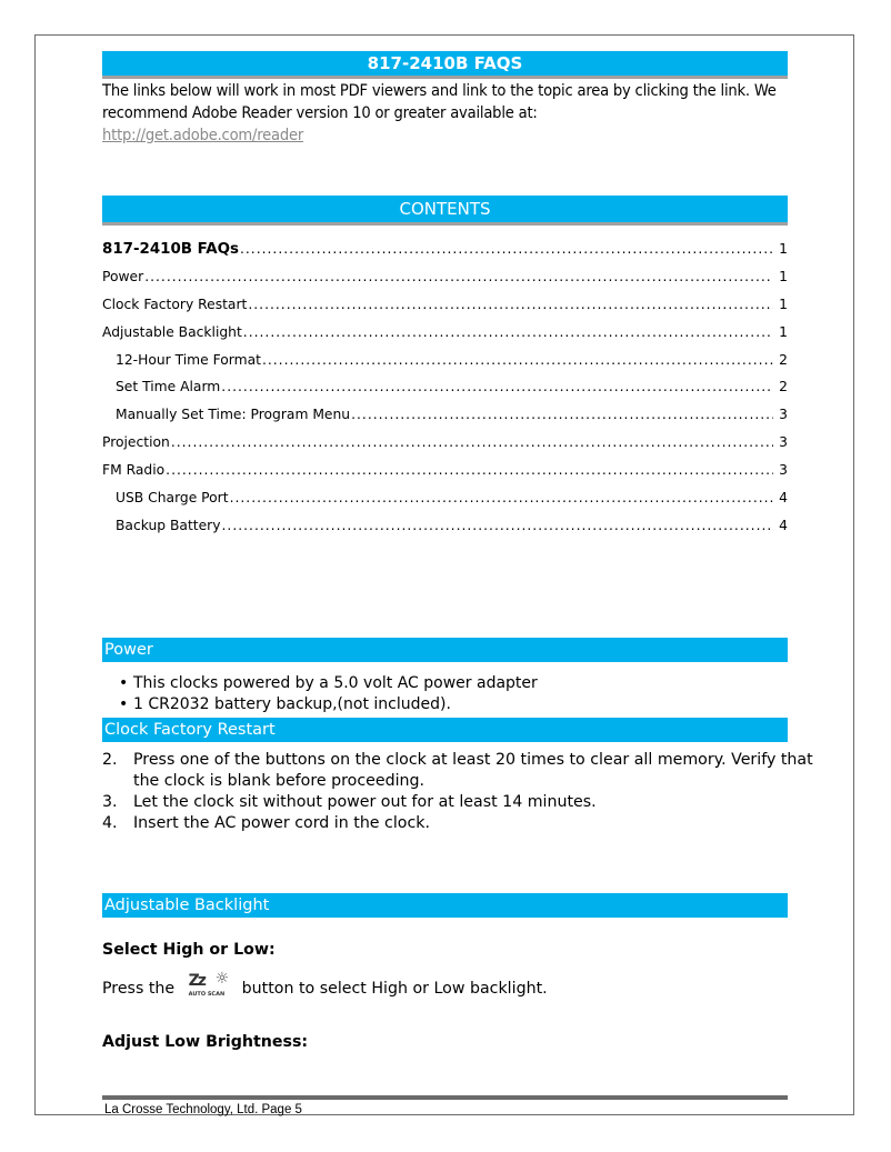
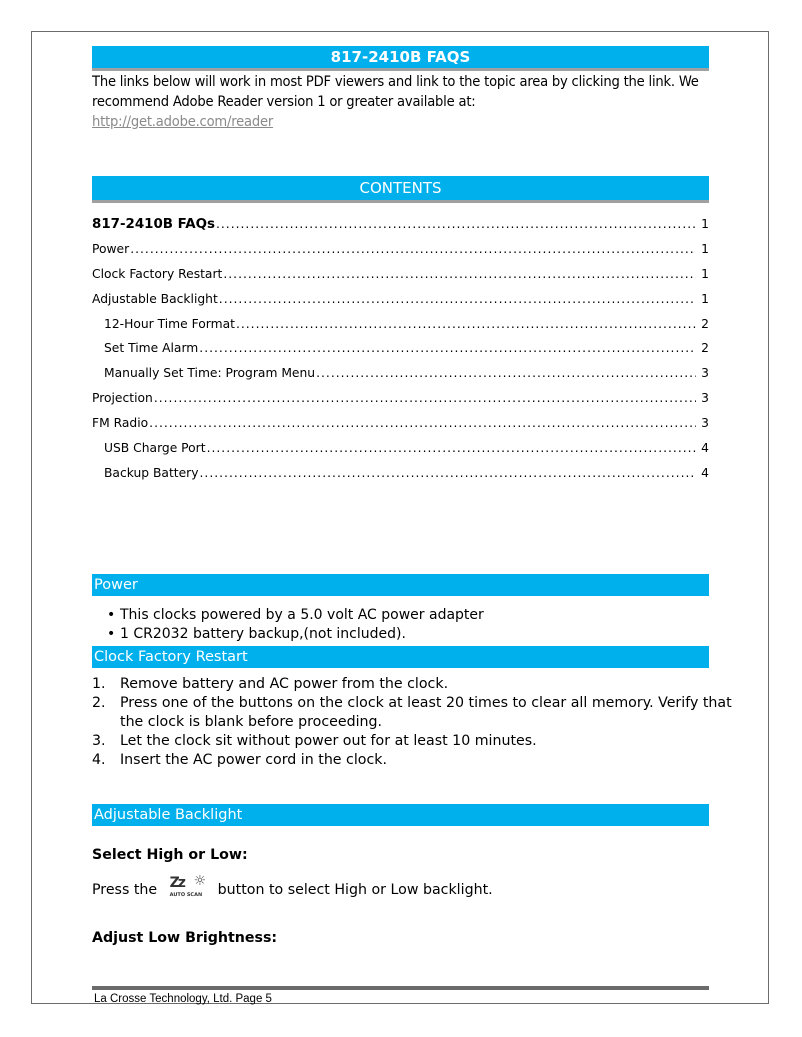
  817-2410B FAQS
- The links below will work in most PDF viewers and link to the topic area by clicking the link. We recommend Adobe Reader version 10 or greater available at:
+ The links below will work in most PDF viewers and link to the topic area by clicking the link. We recommend Adobe Reader version 1 or greater available at:
  http://get.adobe.com/reader
  CONTENTS
  817-2410B FAQs
  1
  Power
  1
  Clock Factory Restart
  1
  Adjustable Backlight
  1
  12-Hour Time Format
  2
  Set Time Alarm
  2
  Manually Set Time: Program Menu
  3
  Projection
  3
  FM Radio
  3
  USB Charge Port
  4
  Backup Battery
  4
  Power
  •
  This clocks powered by a 5.0 volt AC power adapter
  •
  1 CR2032 battery backup,(not included).
  Clock Factory Restart
+ 1.
+ Remove battery and AC power from the clock.
  2.
  Press one of the buttons on the clock at least 20 times to clear all memory. Verify that the clock is blank before proceeding.
  3.
- Let the clock sit without power out for at least 14 minutes.
+ Let the clock sit without power out for at least 10 minutes.
  4.
  Insert the AC power cord in the clock.
  Adjustable Backlight
  Select High or Low:
  Press the
  Zz
  ☼
  button to select High or Low backlight.
  Adjust Low Brightness:
  La Crosse Technology, Ltd. Page 5
